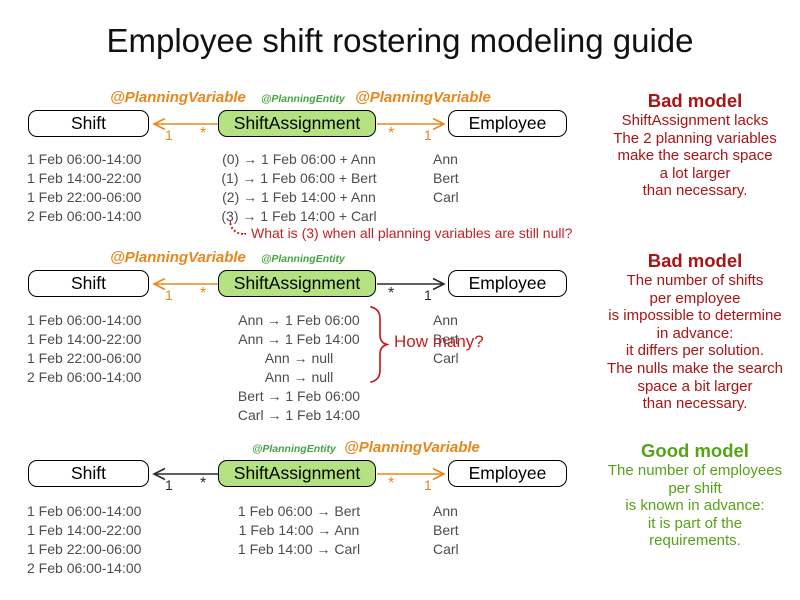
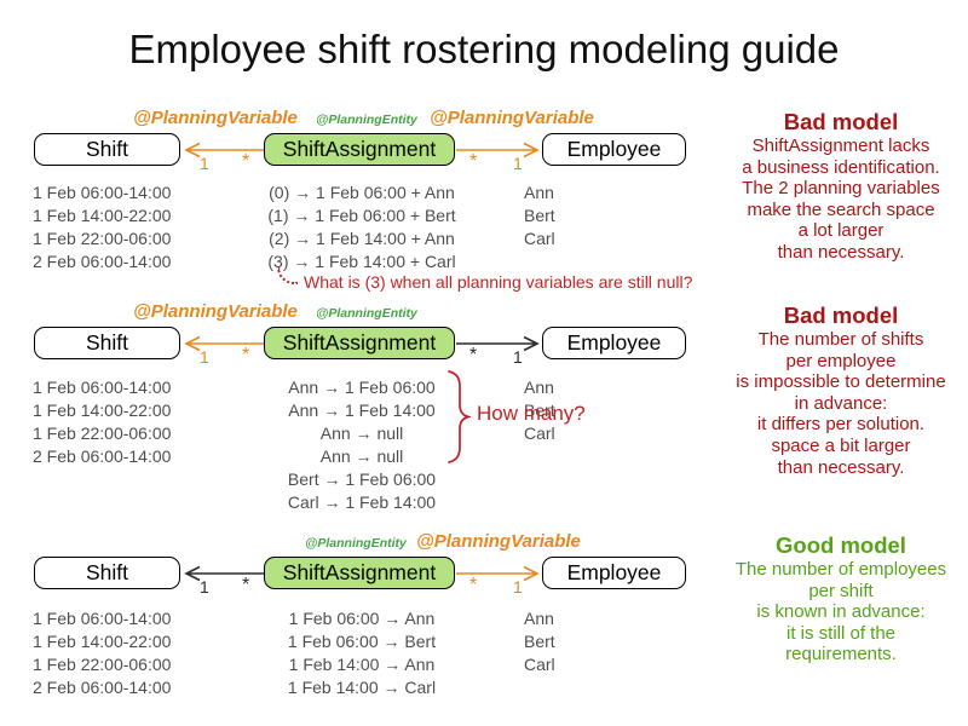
  Employee shift rostering modeling guide
  @PlanningVariable
  @PlanningEntity
  @PlanningVariable
  Shift
  ShiftAssignment
  Employee
  1
  *
  *
  1
  1 Feb 06:00-14:00
  1 Feb 14:00-22:00
  1 Feb 22:00-06:00
  2 Feb 06:00-14:00
  (0) → 1 Feb 06:00 + Ann
  (1) → 1 Feb 06:00 + Bert
  (2) → 1 Feb 14:00 + Ann
  (3) → 1 Feb 14:00 + Carl
  Ann
  Bert
  Carl
  What is (3) when all planning variables are still null?
  Bad model
  ShiftAssignment lacks
+ a business identification.
  The 2 planning variables
  make the search space
  a lot larger
  than necessary.
  @PlanningVariable
  @PlanningEntity
  Shift
  ShiftAssignment
  Employee
  1
  *
  *
  1
  1 Feb 06:00-14:00
  1 Feb 14:00-22:00
  1 Feb 22:00-06:00
  2 Feb 06:00-14:00
  Ann → 1 Feb 06:00
  Ann → 1 Feb 14:00
  Ann → null
  Ann → null
  Bert → 1 Feb 06:00
  Carl → 1 Feb 14:00
  Ann
  Bert
  Carl
  How many?
  Bad model
  The number of shifts
  per employee
  is impossible to determine
  in advance:
  it differs per solution.
- The nulls make the search
  space a bit larger
  than necessary.
  @PlanningEntity
  @PlanningVariable
  Shift
  ShiftAssignment
  Employee
  1
  *
  *
  1
  1 Feb 06:00-14:00
  1 Feb 14:00-22:00
  1 Feb 22:00-06:00
  2 Feb 06:00-14:00
+ 1 Feb 06:00 → Ann
  1 Feb 06:00 → Bert
  1 Feb 14:00 → Ann
  1 Feb 14:00 → Carl
  Ann
  Bert
  Carl
  Good model
  The number of employees
  per shift
  is known in advance:
- it is part of the
+ it is still of the
  requirements.
